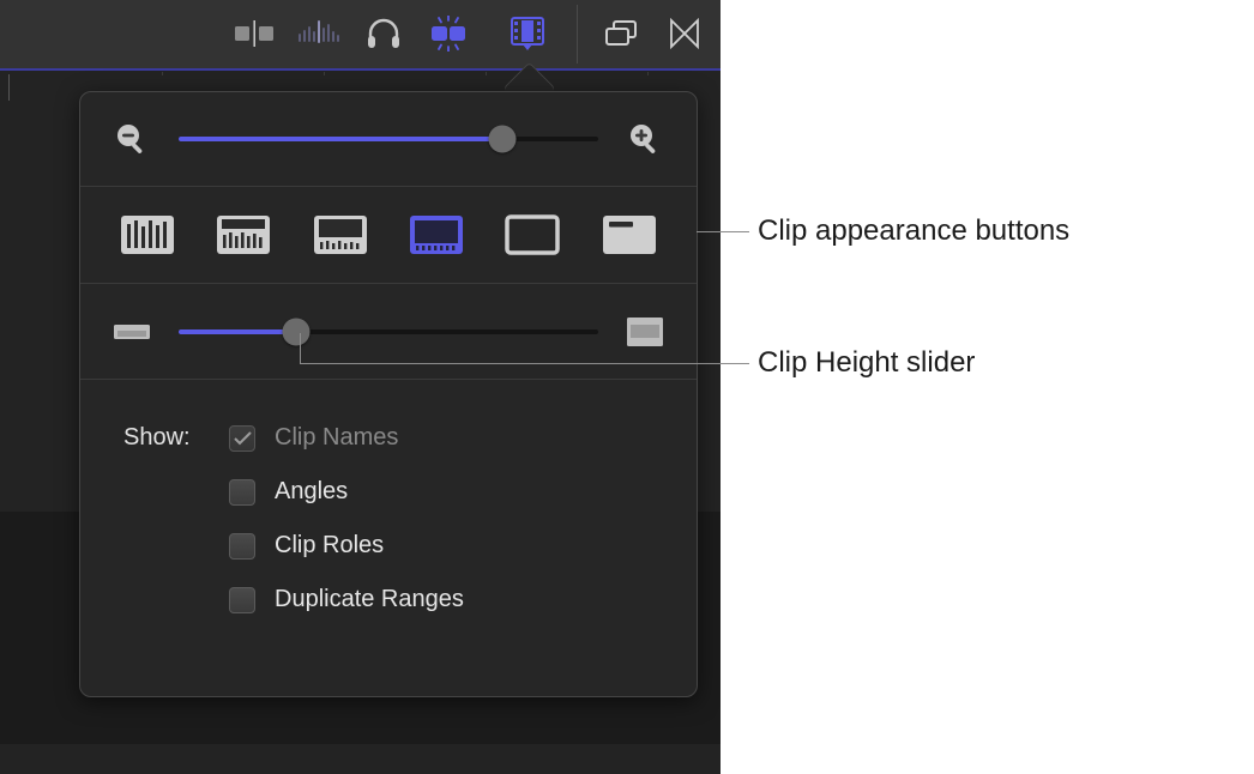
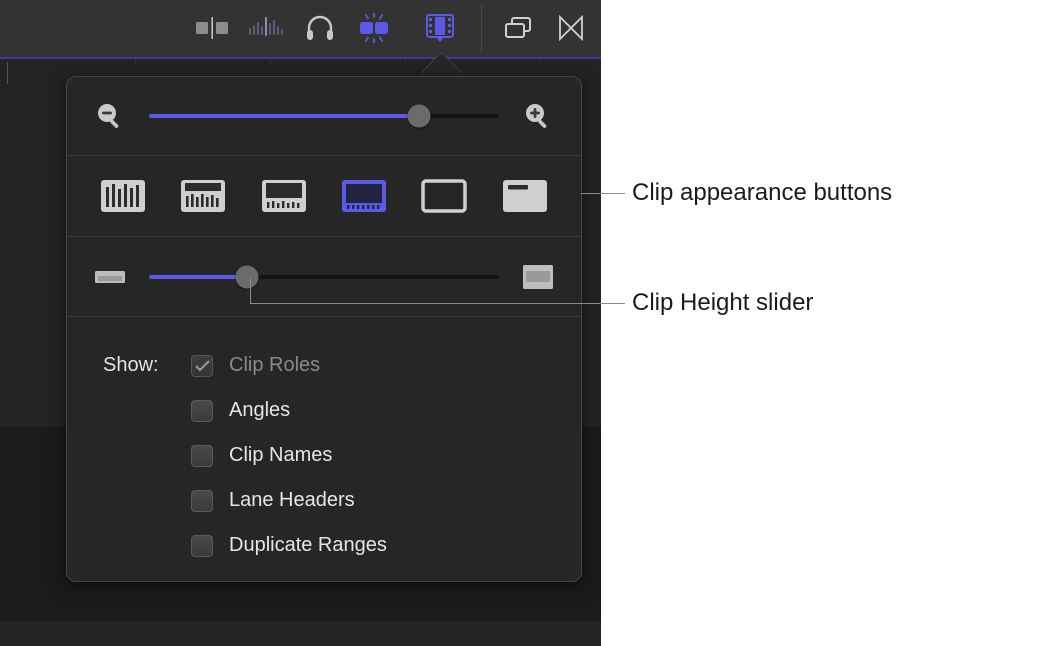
  Show:
- Clip Names
+ Clip Roles
  Angles
- Clip Roles
+ Clip Names
+ Lane Headers
  Duplicate Ranges
  Clip appearance buttons
  Clip Height slider
